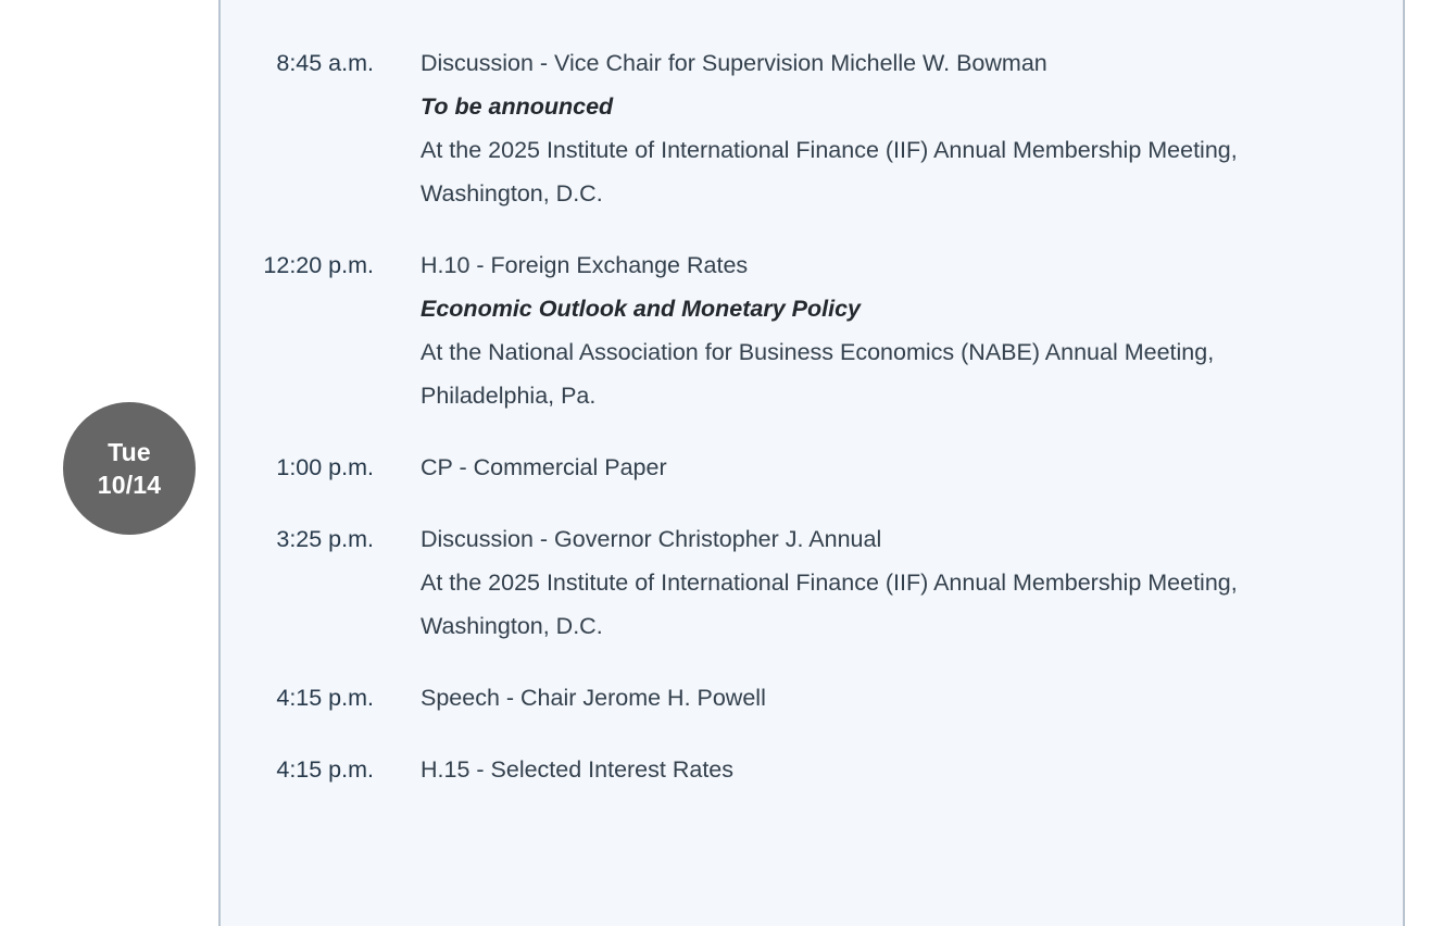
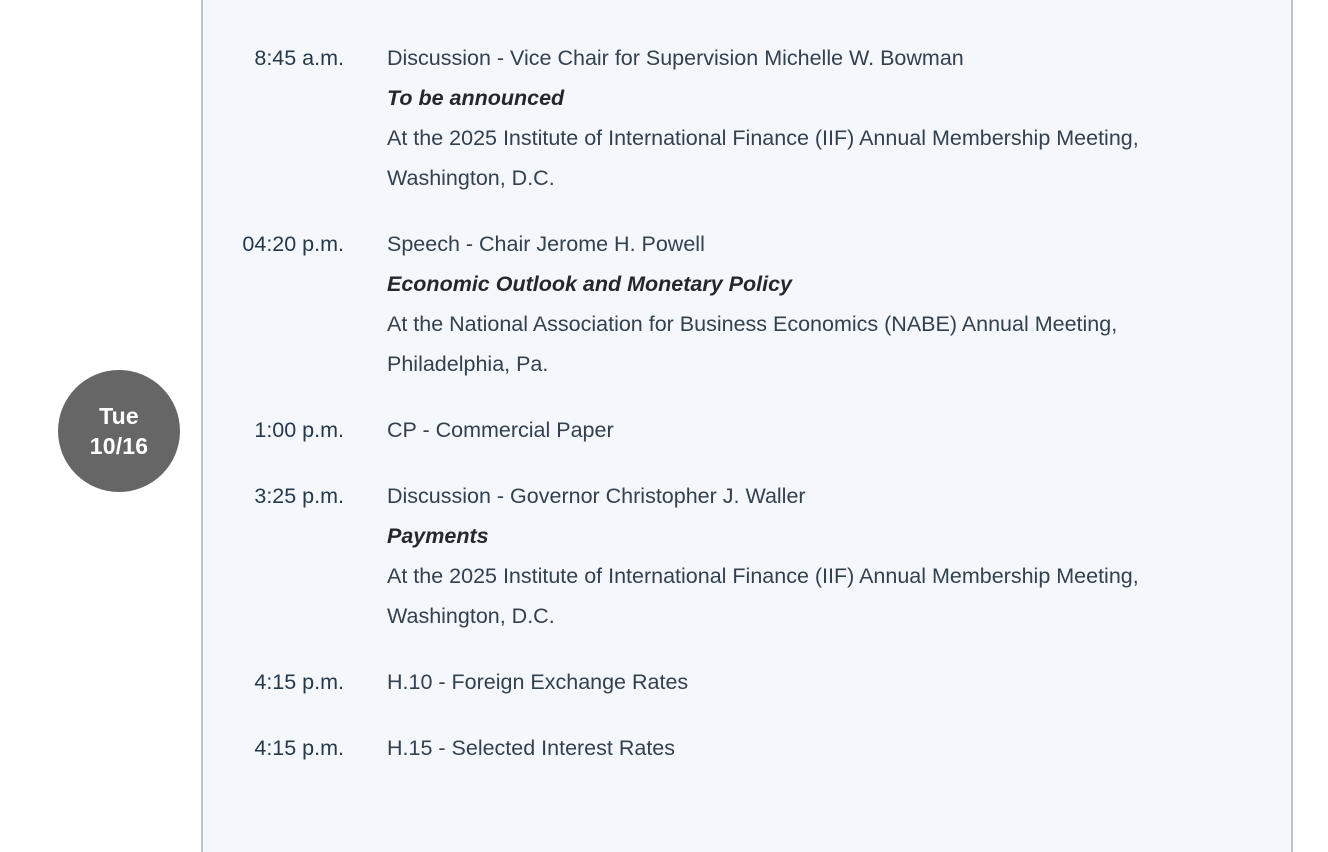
  Tue
- 10/14
+ 10/16
  8:45 a.m.
  Discussion - Vice Chair for Supervision Michelle W. Bowman
  To be announced
  At the 2025 Institute of International Finance (IIF) Annual Membership Meeting, Washington, D.C.
- 12:20 p.m.
+ 04:20 p.m.
- H.10 - Foreign Exchange Rates
+ Speech - Chair Jerome H. Powell
  Economic Outlook and Monetary Policy
  At the National Association for Business Economics (NABE) Annual Meeting, Philadelphia, Pa.
  1:00 p.m.
  CP - Commercial Paper
  3:25 p.m.
- Discussion - Governor Christopher J. Annual
+ Discussion - Governor Christopher J. Waller
+ Payments
  At the 2025 Institute of International Finance (IIF) Annual Membership Meeting, Washington, D.C.
  4:15 p.m.
- Speech - Chair Jerome H. Powell
+ H.10 - Foreign Exchange Rates
  4:15 p.m.
  H.15 - Selected Interest Rates
